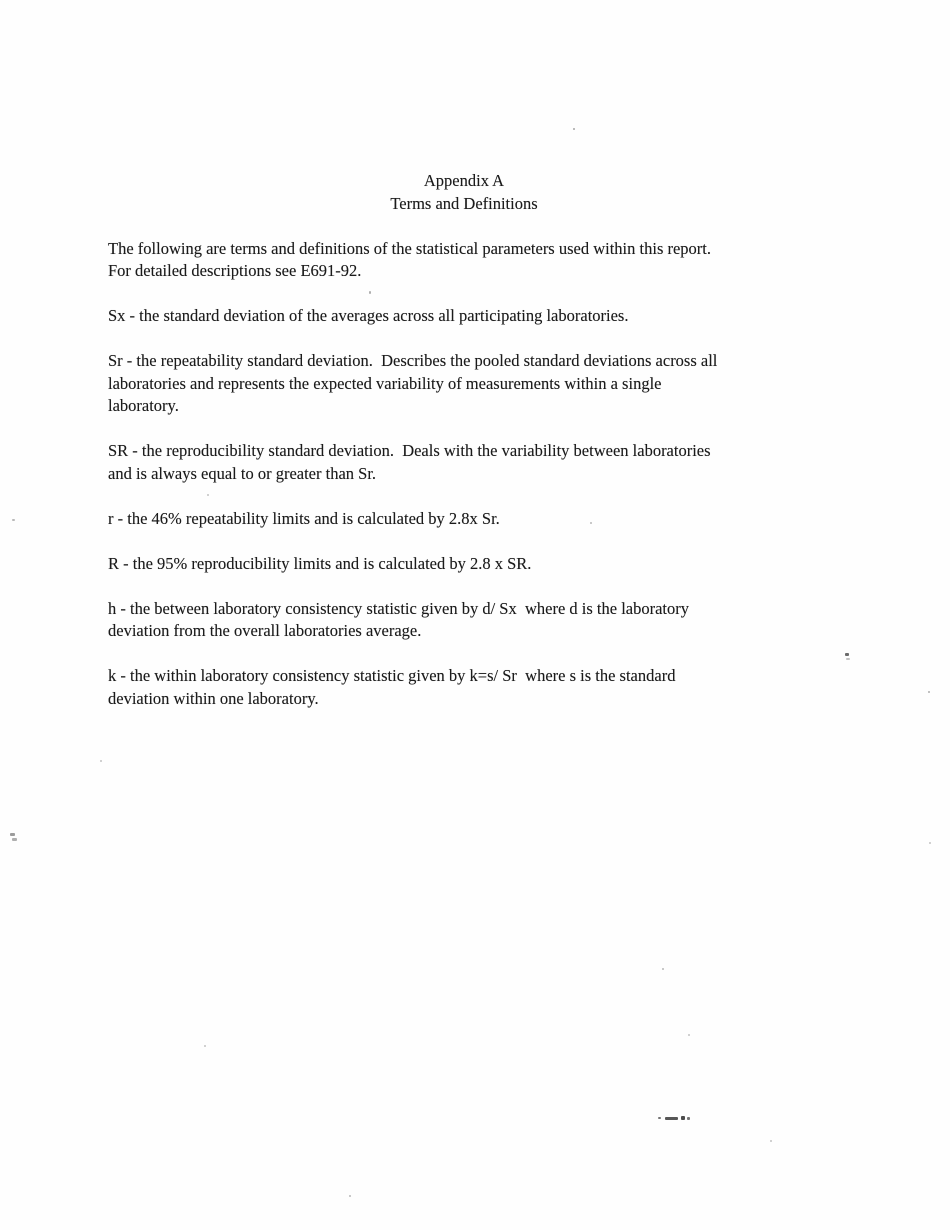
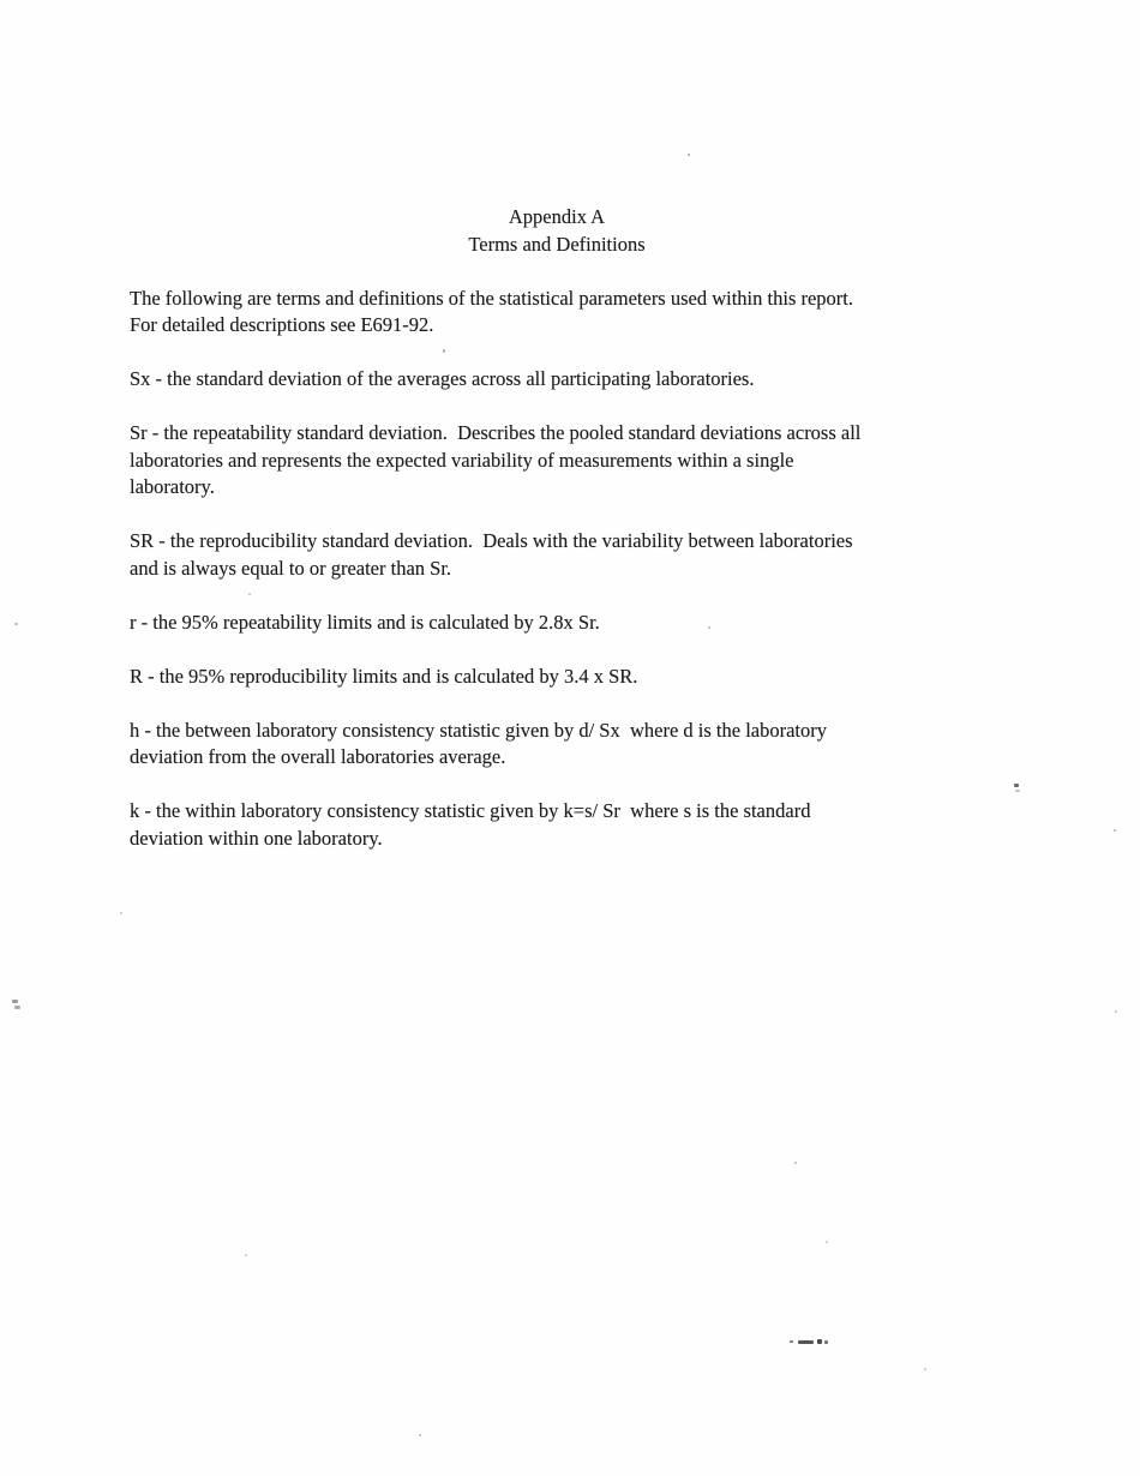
  Appendix A
  Terms and Definitions
  The following are terms and definitions of the statistical parameters used within this report.
  For detailed descriptions see E691-92.
  Sx - the standard deviation of the averages across all participating laboratories.
  Sr - the repeatability standard deviation. Describes the pooled standard deviations across all
  laboratories and represents the expected variability of measurements within a single
  laboratory.
  SR - the reproducibility standard deviation. Deals with the variability between laboratories
  and is always equal to or greater than Sr.
- r - the 46% repeatability limits and is calculated by 2.8x Sr.
+ r - the 95% repeatability limits and is calculated by 2.8x Sr.
- R - the 95% reproducibility limits and is calculated by 2.8 x SR.
+ R - the 95% reproducibility limits and is calculated by 3.4 x SR.
  h - the between laboratory consistency statistic given by d/ Sx where d is the laboratory
  deviation from the overall laboratories average.
  k - the within laboratory consistency statistic given by k=s/ Sr where s is the standard
  deviation within one laboratory.
